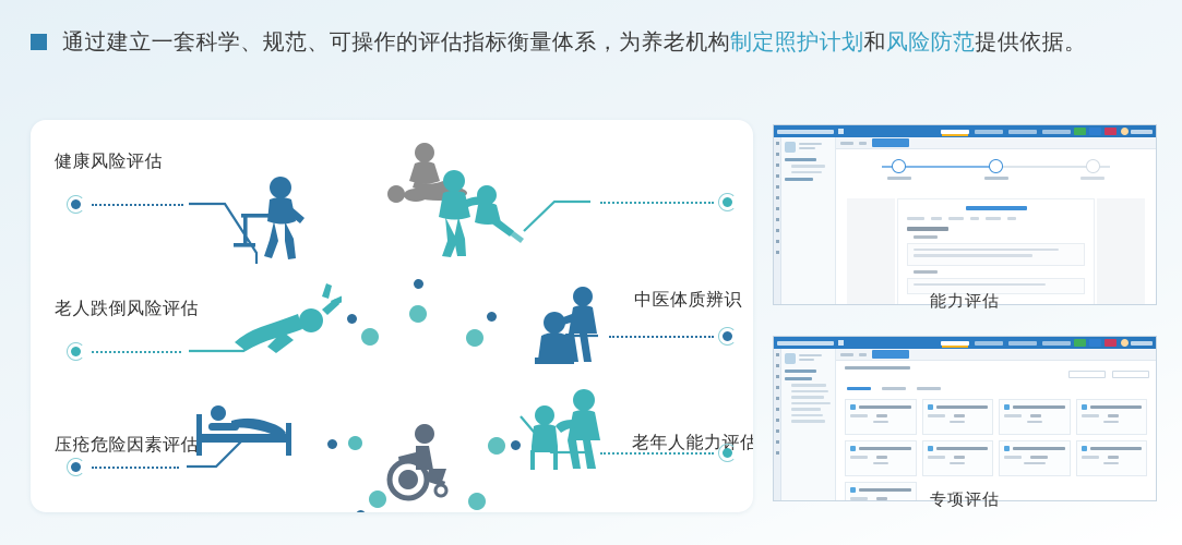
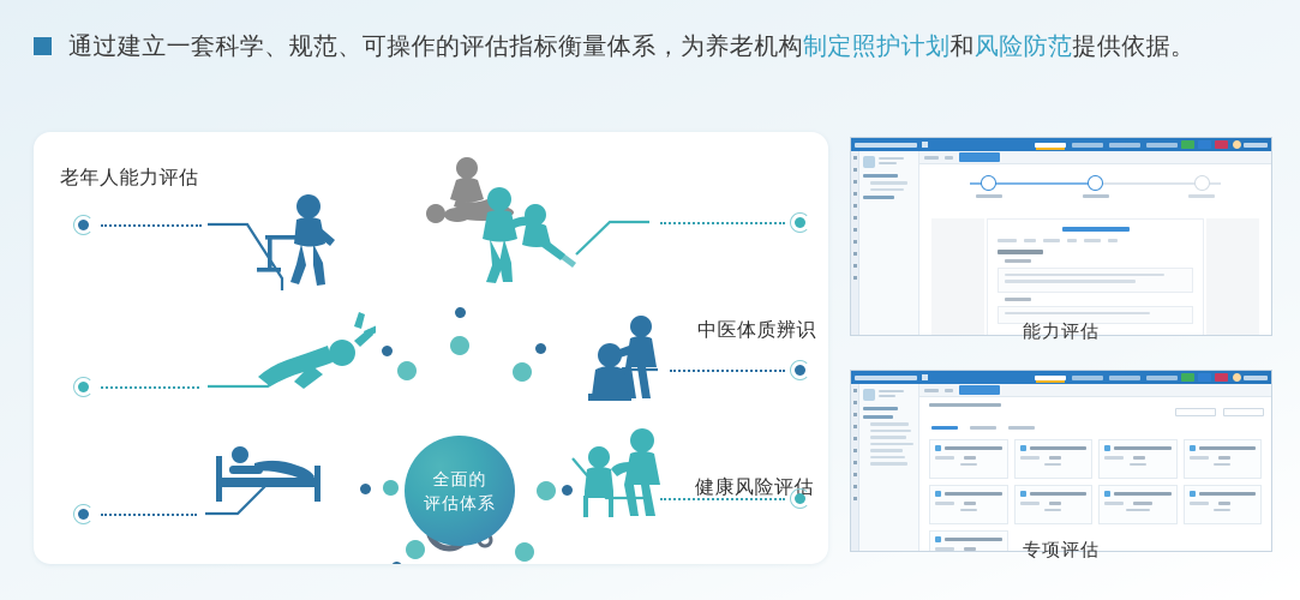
  通过建立一套科学、规范、可操作的评估指标衡量体系，为养老机构制定照护计划和风险防范提供依据。
+ 全面的
+ 评估体系
- 健康风险评估
+ 老年人能力评估
- 老人跌倒风险评估
- 压疮危险因素评估
  中医体质辨识
- 老年人能力评估
+ 健康风险评估
  能力评估
  专项评估
